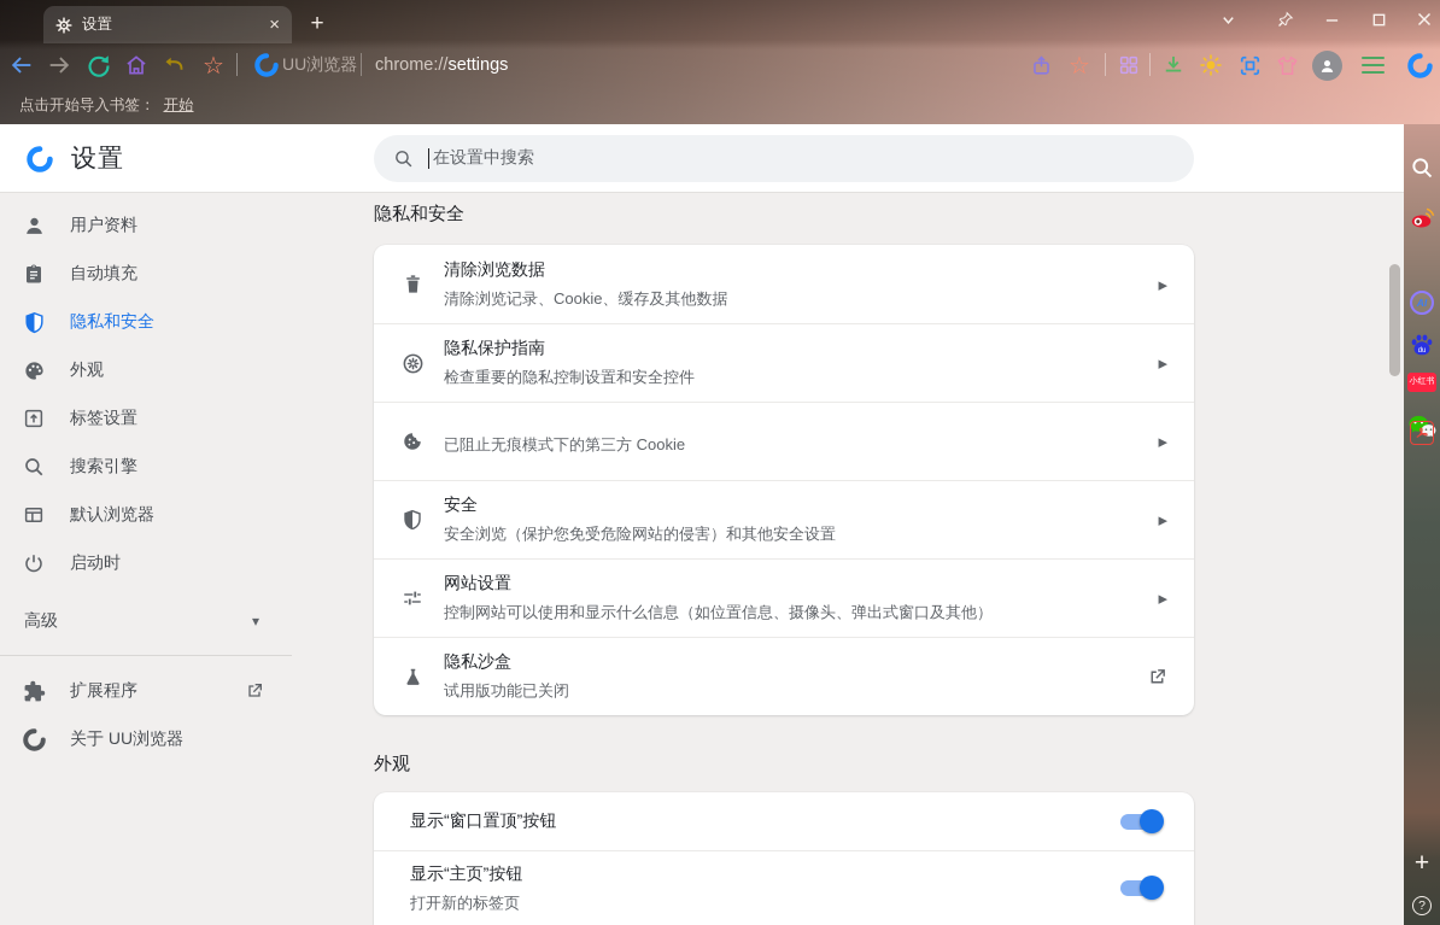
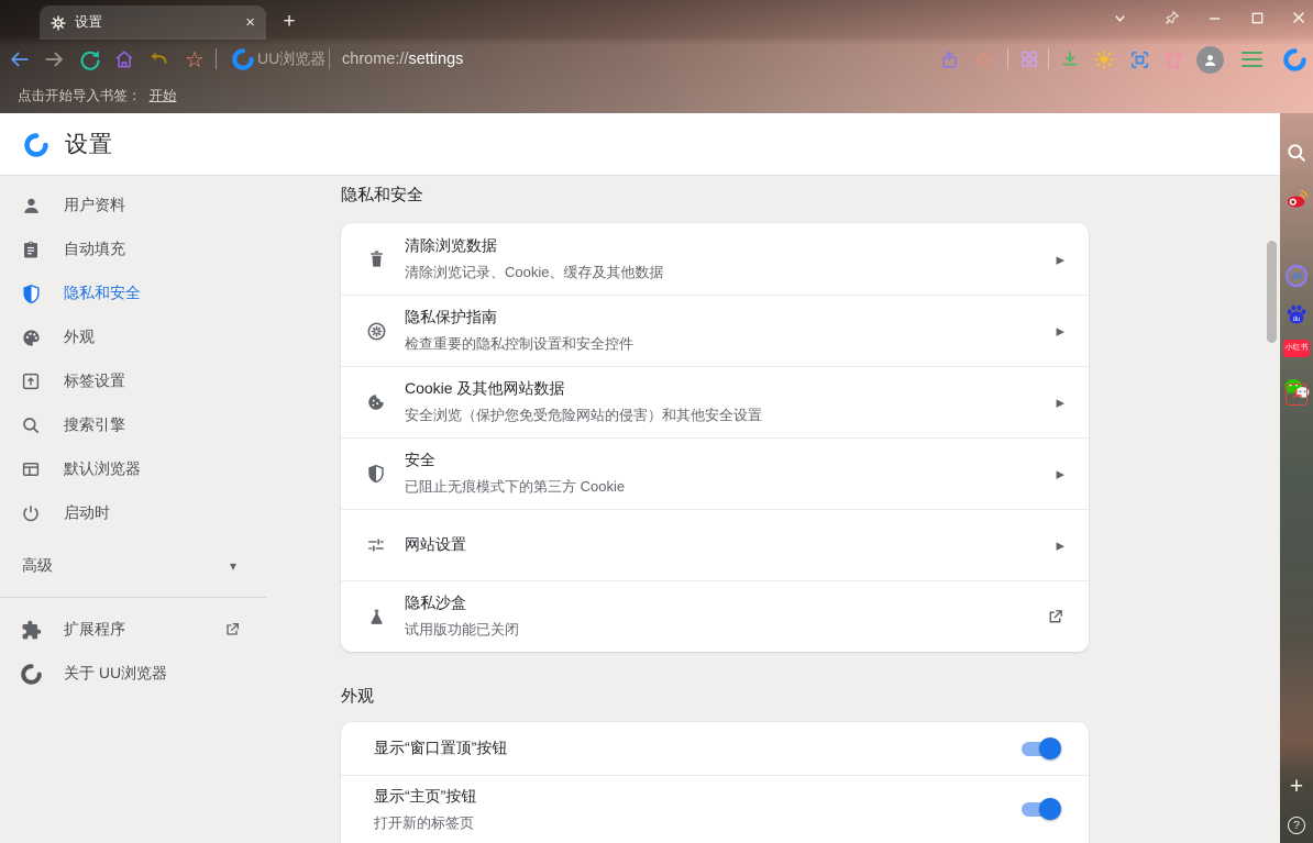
  设置
  ×
  +
  ☆
  UU浏览器
  chrome://
  settings
  ☆
  点击开始导入书签：
  开始
  设置
- 在设置中搜索
  用户资料
  自动填充
  隐私和安全
  外观
  标签设置
  搜索引擎
  默认浏览器
  启动时
  高级
  ▾
  扩展程序
  关于 UU浏览器
  隐私和安全
  清除浏览数据
  清除浏览记录、Cookie、缓存及其他数据
  ▸
  隐私保护指南
  检查重要的隐私控制设置和安全控件
  ▸
+ Cookie 及其他网站数据
- 已阻止无痕模式下的第三方 Cookie
+ 安全浏览（保护您免受危险网站的侵害）和其他安全设置
  ▸
  安全
- 安全浏览（保护您免受危险网站的侵害）和其他安全设置
+ 已阻止无痕模式下的第三方 Cookie
  ▸
  网站设置
- 控制网站可以使用和显示什么信息（如位置信息、摄像头、弹出式窗口及其他）
  ▸
  隐私沙盒
  试用版功能已关闭
  外观
  显示“窗口置顶”按钮
  显示“主页”按钮
  打开新的标签页
  AI
  +
  ?
